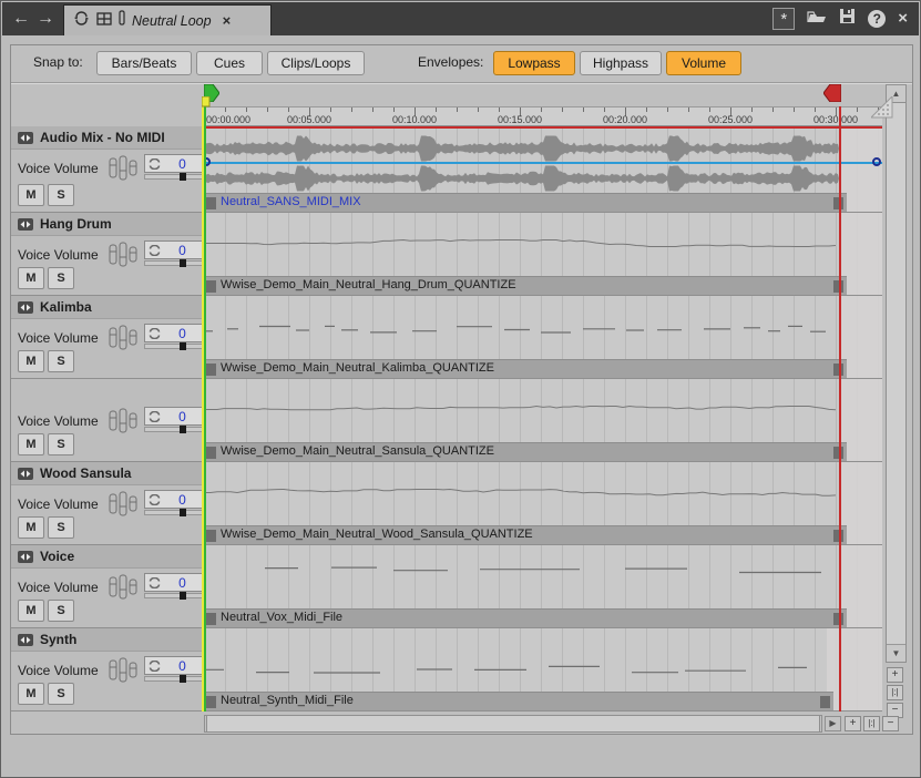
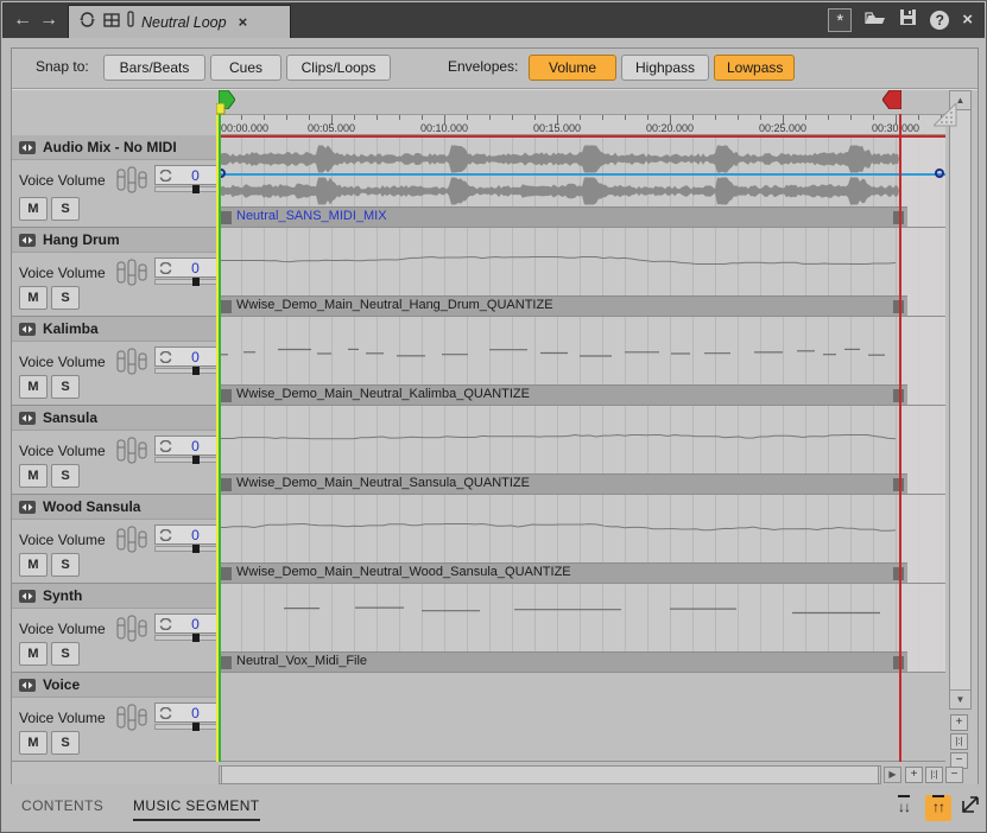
  ←
  →
  Neutral Loop
  ×
  *
  ?
  ×
  Snap to:
  Bars/Beats
  Cues
  Clips/Loops
  Envelopes:
- Lowpass
+ Volume
  Highpass
- Volume
+ Lowpass
  00:00.000
  00:05.000
  00:10.000
  00:15.000
  00:20.000
  00:25.000
  00:30000
  Audio Mix - No MIDI
  Voice Volume
  0
  M
  S
  Neutral_SANS_MIDI_MIX
  Hang Drum
  Voice Volume
  0
  M
  S
  Wwise_Demo_Main_Neutral_Hang_Drum_QUANTIZE
  Kalimba
  Voice Volume
  0
  M
  S
  Wwise_Demo_Main_Neutral_Kalimba_QUANTIZE
+ Sansula
  Voice Volume
  0
  M
  S
  Wwise_Demo_Main_Neutral_Sansula_QUANTIZE
  Wood Sansula
  Voice Volume
  0
  M
  S
  Wwise_Demo_Main_Neutral_Wood_Sansula_QUANTIZE
- Voice
+ Synth
  Voice Volume
  0
  M
  S
  Neutral_Vox_Midi_File
- Synth
+ Voice
  Voice Volume
  0
  M
  S
- Neutral_Synth_Midi_File
  ▲
  ▼
  +
  |:|
  −
  ▶
  +
  |:|
  −
+ CONTENTS
+ MUSIC SEGMENT
+ ↓↓
+ ↑↑
